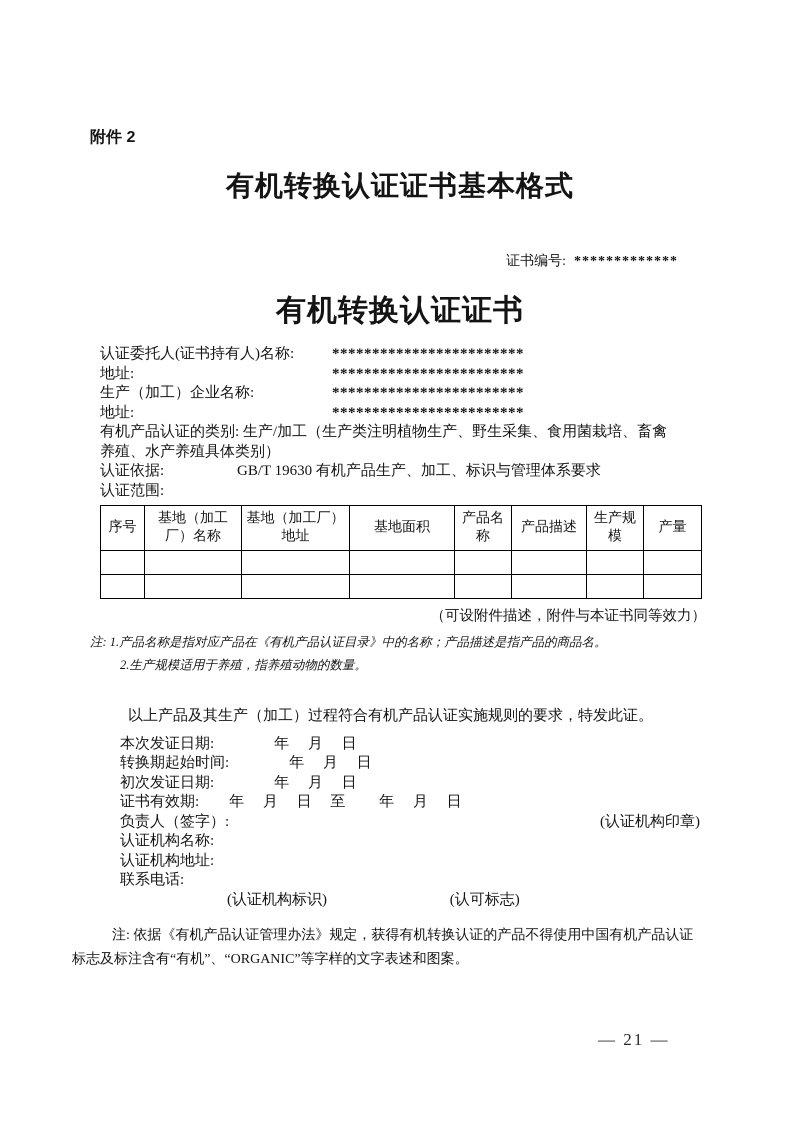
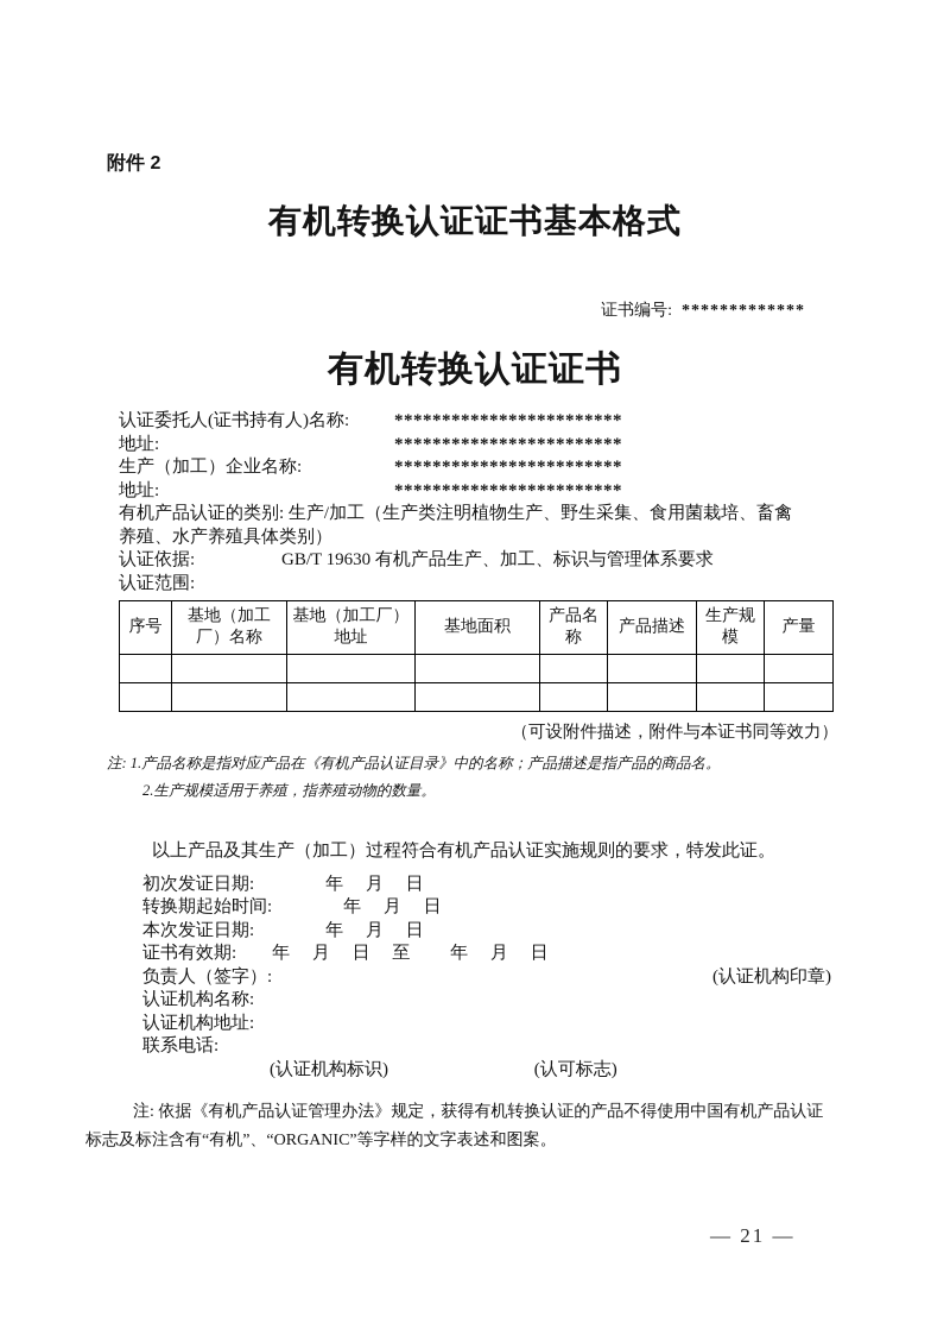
  附件 2
  有机转换认证证书基本格式
  证书编号: *************
  有机转换认证证书
  认证委托人(证书持有人)名称: ************************
  地址: ************************
  生产（加工）企业名称: ************************
  地址: ************************
  有机产品认证的类别: 生产/加工（生产类注明植物生产、野生采集、食用菌栽培、畜禽
  养殖、水产养殖具体类别）
  认证依据: GB/T 19630 有机产品生产、加工、标识与管理体系要求
  认证范围:
  序号	基地（加工厂）名称	基地（加工厂）地址	基地面积	产品名称	产品描述	生产规模	产量
  （可设附件描述，附件与本证书同等效力）
  注: 1.产品名称是指对应产品在《有机产品认证目录》中的名称；产品描述是指产品的商品名。
  2.生产规模适用于养殖，指养殖动物的数量。
  以上产品及其生产（加工）过程符合有机产品认证实施规则的要求，特发此证。
- 本次发证日期: 年 月 日
+ 初次发证日期: 年 月 日
  转换期起始时间: 年 月 日
- 初次发证日期: 年 月 日
+ 本次发证日期: 年 月 日
  证书有效期: 年 月 日 至 年 月 日
  负责人（签字）:
  (认证机构印章)
  认证机构名称:
  认证机构地址:
  联系电话:
  (认证机构标识) (认可标志)
  注: 依据《有机产品认证管理办法》规定，获得有机转换认证的产品不得使用中国有机产品认证
  标志及标注含有“有机”、“ORGANIC”等字样的文字表述和图案。
  — 21 —
